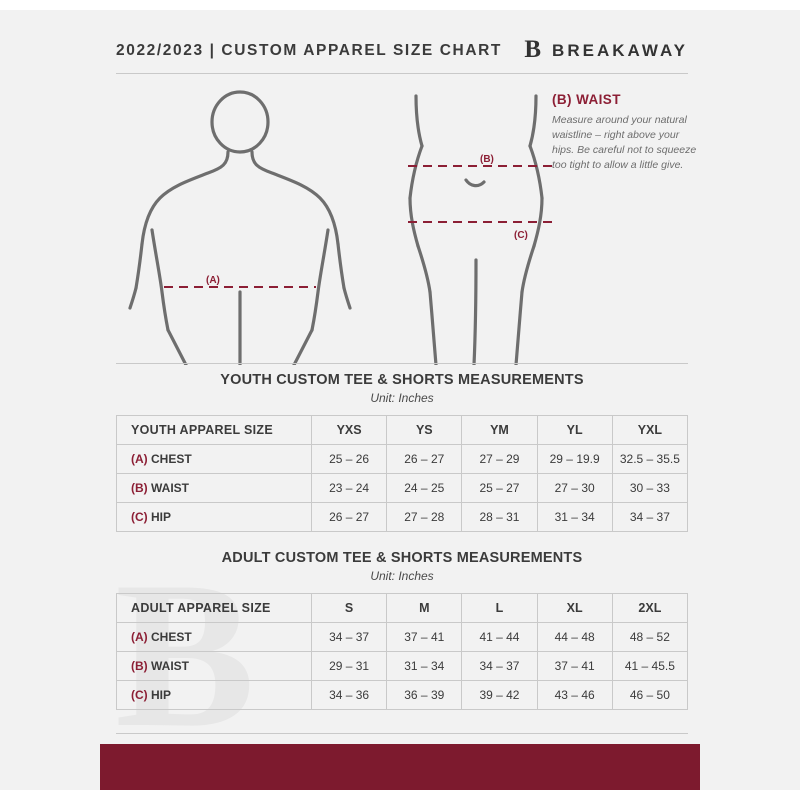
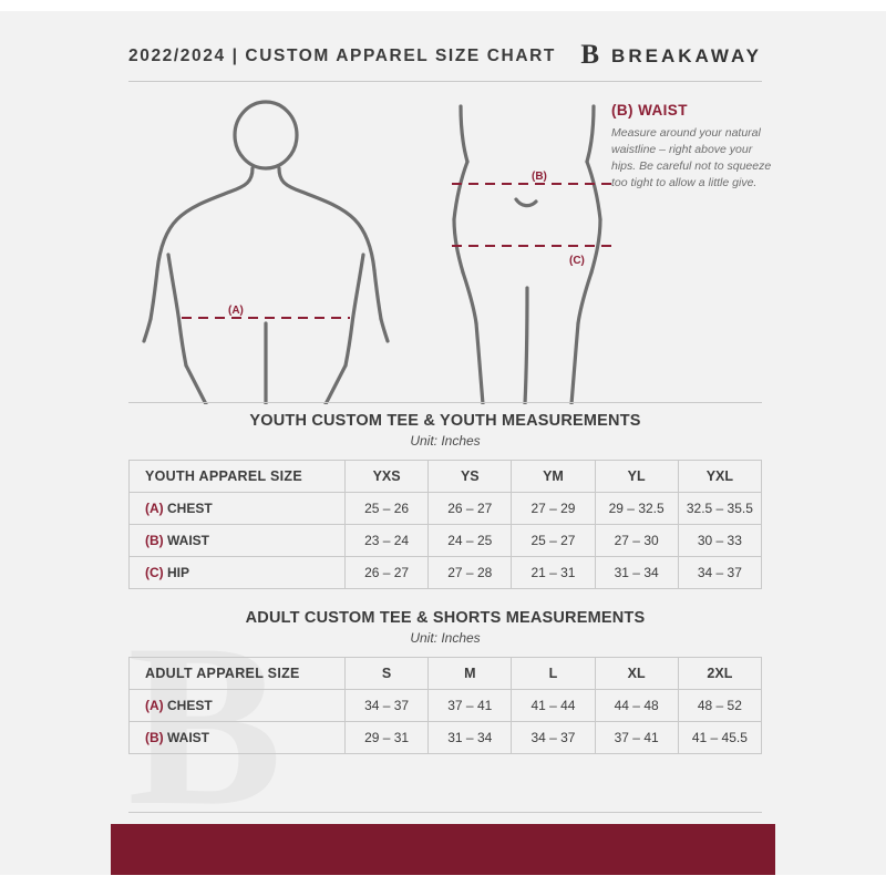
  B
- 2022/2023 | CUSTOM APPAREL SIZE CHART
+ 2022/2024 | CUSTOM APPAREL SIZE CHART
  B
  BREAKAWAY
  (A)
  (B)
  (C)
  (B) WAIST
  Measure around your natural waistline – right above your hips. Be careful not to squeeze too tight to allow a little give.
- YOUTH CUSTOM TEE & SHORTS MEASUREMENTS
+ YOUTH CUSTOM TEE & YOUTH MEASUREMENTS
  Unit: Inches
  YOUTH APPAREL SIZE	YXS	YS	YM	YL	YXL
- (A) CHEST	25 – 26	26 – 27	27 – 29	29 – 19.9	32.5 – 35.5
+ (A) CHEST	25 – 26	26 – 27	27 – 29	29 – 32.5	32.5 – 35.5
  (B) WAIST	23 – 24	24 – 25	25 – 27	27 – 30	30 – 33
- (C) HIP	26 – 27	27 – 28	28 – 31	31 – 34	34 – 37
+ (C) HIP	26 – 27	27 – 28	21 – 31	31 – 34	34 – 37
  ADULT CUSTOM TEE & SHORTS MEASUREMENTS
  Unit: Inches
  ADULT APPAREL SIZE	S	M	L	XL	2XL
  (A) CHEST	34 – 37	37 – 41	41 – 44	44 – 48	48 – 52
  (B) WAIST	29 – 31	31 – 34	34 – 37	37 – 41	41 – 45.5
- (C) HIP	34 – 36	36 – 39	39 – 42	43 – 46	46 – 50
